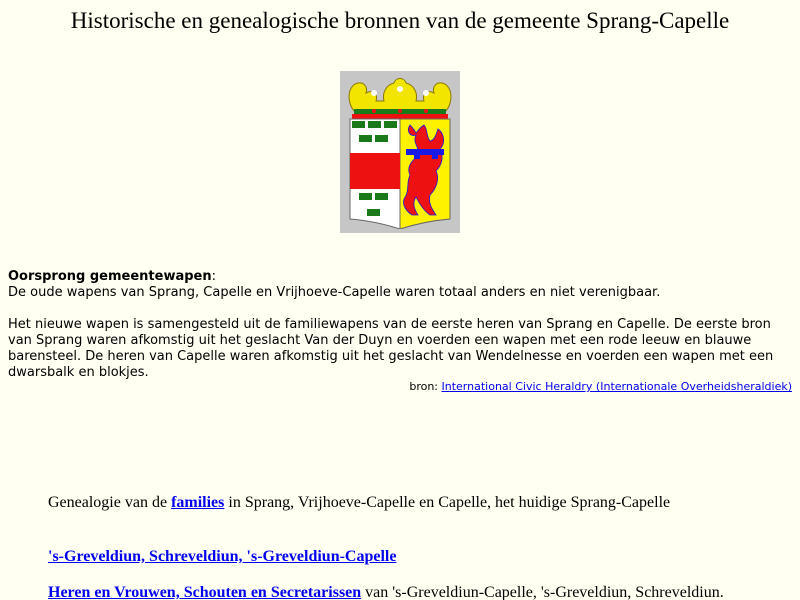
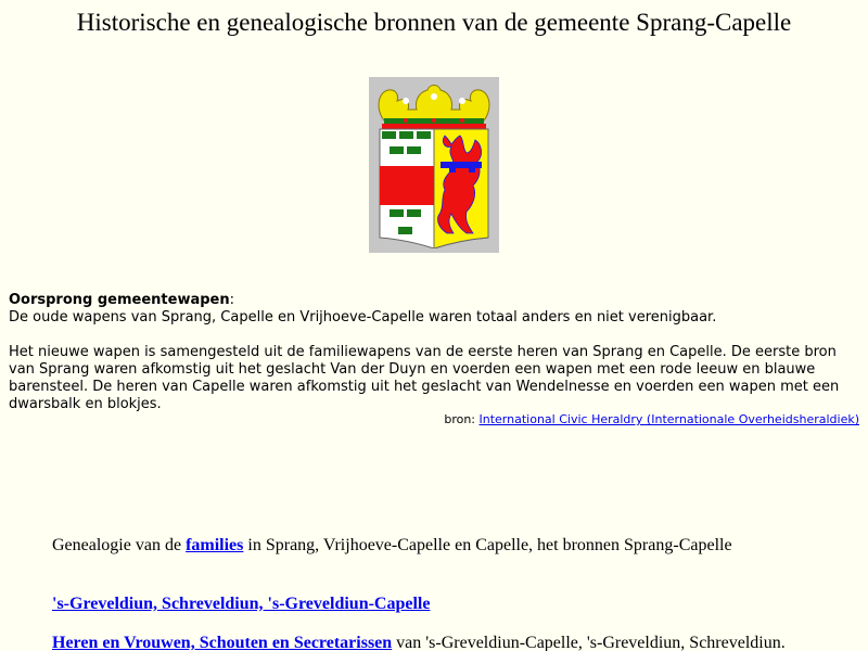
  Historische en genealogische bronnen van de gemeente Sprang-Capelle
  Oorsprong gemeentewapen:
  De oude wapens van Sprang, Capelle en Vrijhoeve-Capelle waren totaal anders en niet verenigbaar.
  Het nieuwe wapen is samengesteld uit de familiewapens van de eerste heren van Sprang en Capelle. De eerste bron van Sprang waren afkomstig uit het geslacht Van der Duyn en voerden een wapen met een rode leeuw en blauwe barensteel. De heren van Capelle waren afkomstig uit het geslacht van Wendelnesse en voerden een wapen met een dwarsbalk en blokjes.
  bron: International Civic Heraldry (Internationale Overheidsheraldiek)
- Genealogie van de families in Sprang, Vrijhoeve-Capelle en Capelle, het huidige Sprang-Capelle
+ Genealogie van de families in Sprang, Vrijhoeve-Capelle en Capelle, het bronnen Sprang-Capelle
  's-Greveldiun, Schreveldiun, 's-Greveldiun-Capelle
  Heren en Vrouwen, Schouten en Secretarissen van 's-Greveldiun-Capelle, 's-Greveldiun, Schreveldiun.
